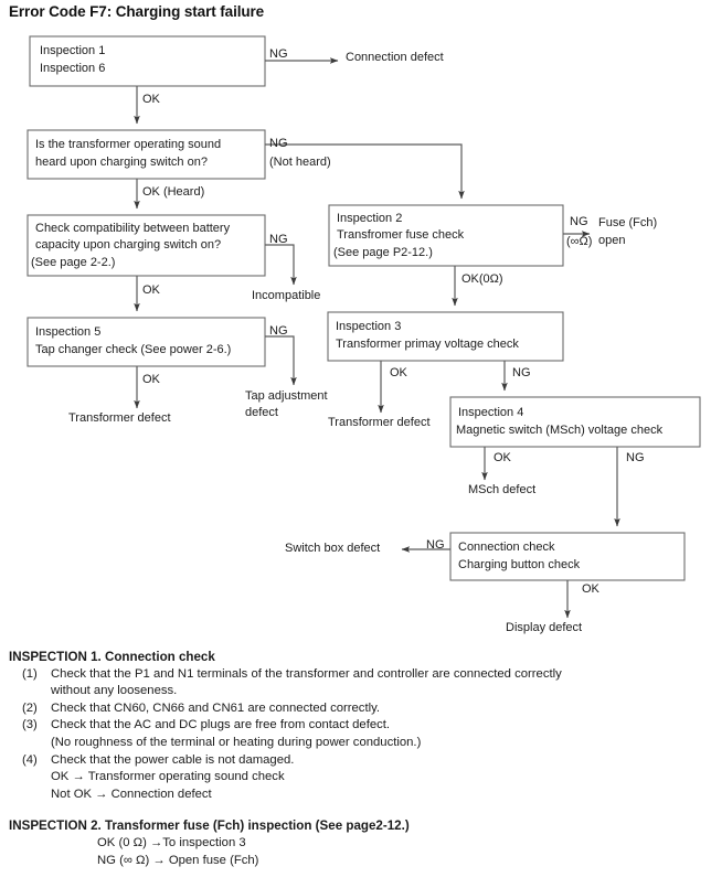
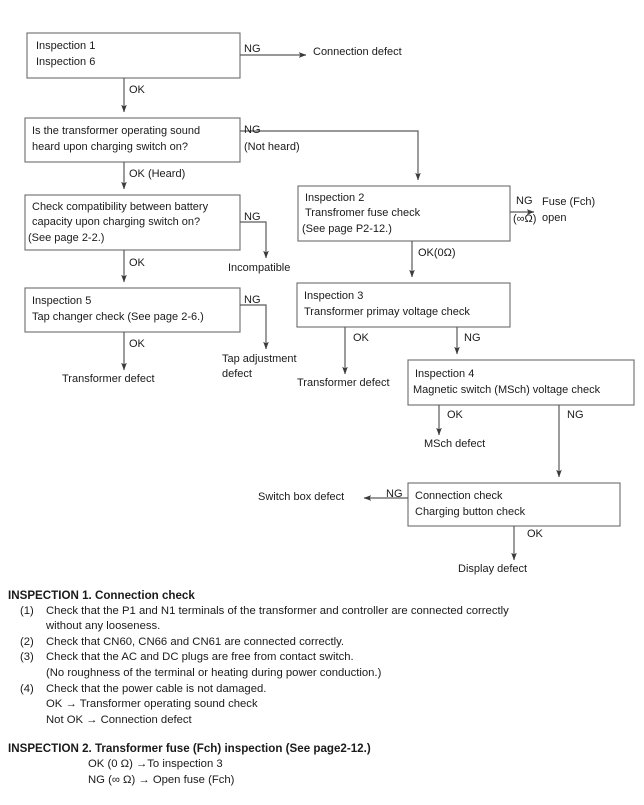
- Error Code F7: Charging start failure
  Inspection 1
  Inspection 6
  Is the transformer operating sound
  heard upon charging switch on?
  Check compatibility between battery
  capacity upon charging switch on?
  (See page 2-2.)
  Inspection 5
- Tap changer check (See power 2-6.)
+ Tap changer check (See page 2-6.)
  Inspection 2
  Transfromer fuse check
  (See page P2-12.)
  Inspection 3
  Transformer primay voltage check
  Inspection 4
  Magnetic switch (MSch) voltage check
  Connection check
  Charging button check
  NG
  OK
  NG
  (Not heard)
  OK (Heard)
  NG
  OK
  NG
  OK
  NG
  (∞Ω)
  OK(0Ω)
  OK
  NG
  OK
  NG
  NG
  OK
  Connection defect
  Incompatible
  Tap adjustment
  defect
  Transformer defect
  Transformer defect
  Fuse (Fch)
  open
  MSch defect
  Switch box defect
  Display defect
  INSPECTION 1. Connection check
  (1)
  Check that the P1 and N1 terminals of the transformer and controller are connected correctly
  without any looseness.
  (2)
  Check that CN60, CN66 and CN61 are connected correctly.
  (3)
- Check that the AC and DC plugs are free from contact defect.
+ Check that the AC and DC plugs are free from contact switch.
  (No roughness of the terminal or heating during power conduction.)
  (4)
  Check that the power cable is not damaged.
  OK → Transformer operating sound check
  Not OK → Connection defect
  INSPECTION 2. Transformer fuse (Fch) inspection (See page2-12.)
  OK (0 Ω) →To inspection 3
  NG (∞ Ω) → Open fuse (Fch)
